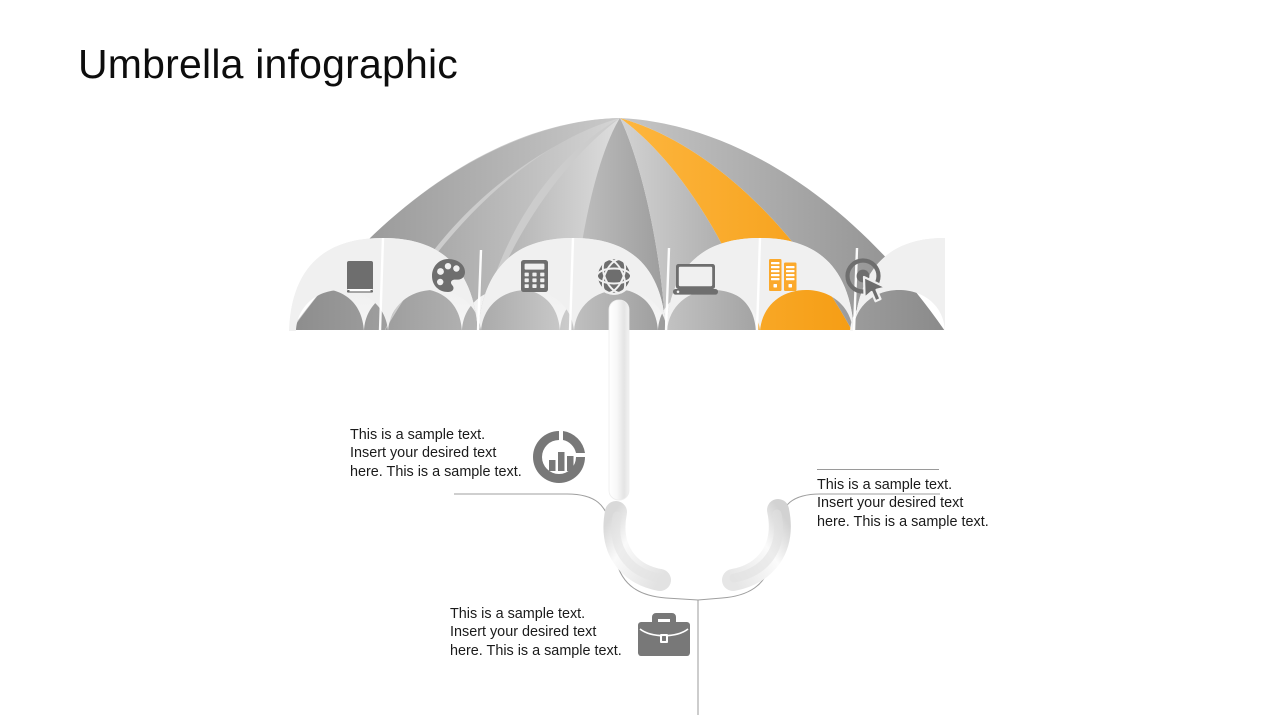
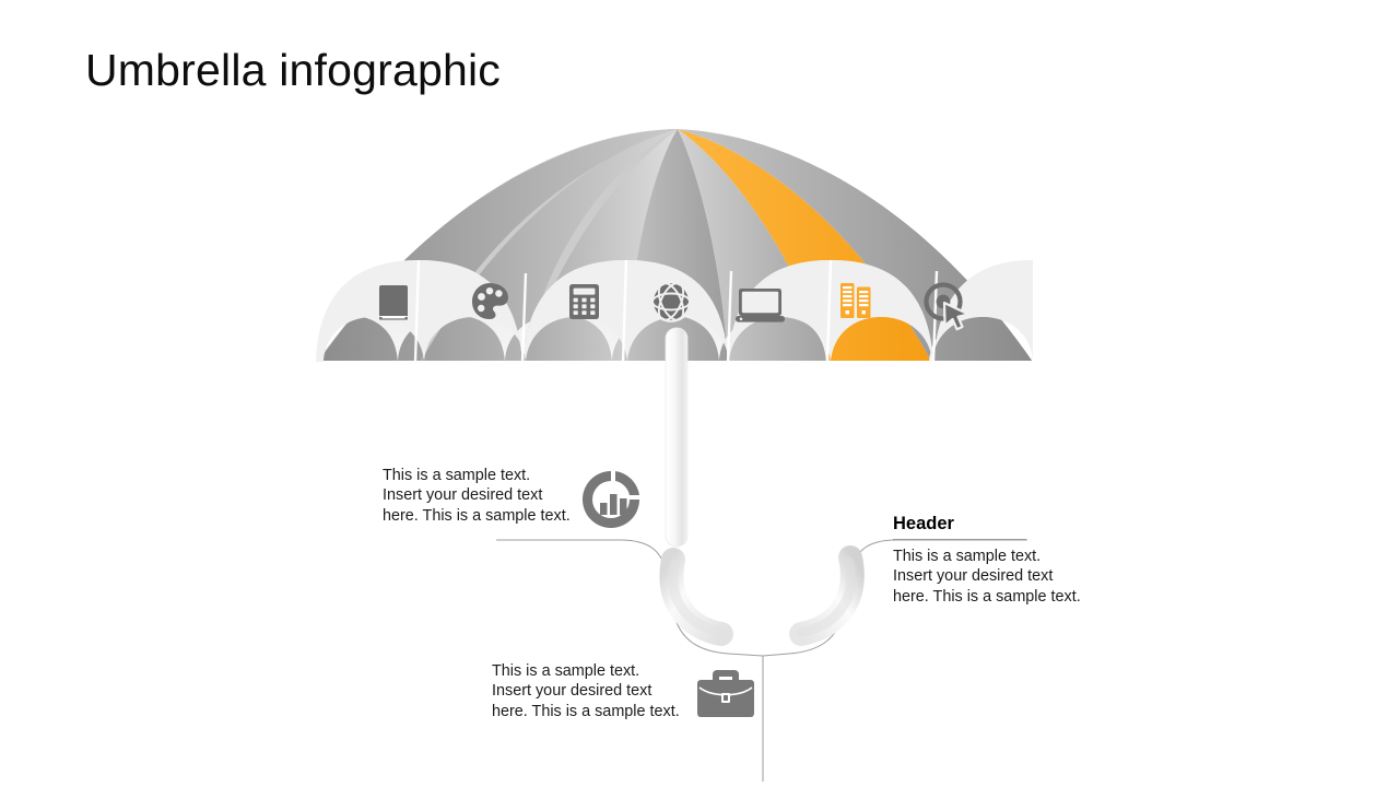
  Umbrella infographic
  This is a sample text.
  Insert your desired text
  here. This is a sample text.
+ Header
  This is a sample text.
  Insert your desired text
  here. This is a sample text.
  This is a sample text.
  Insert your desired text
  here. This is a sample text.
